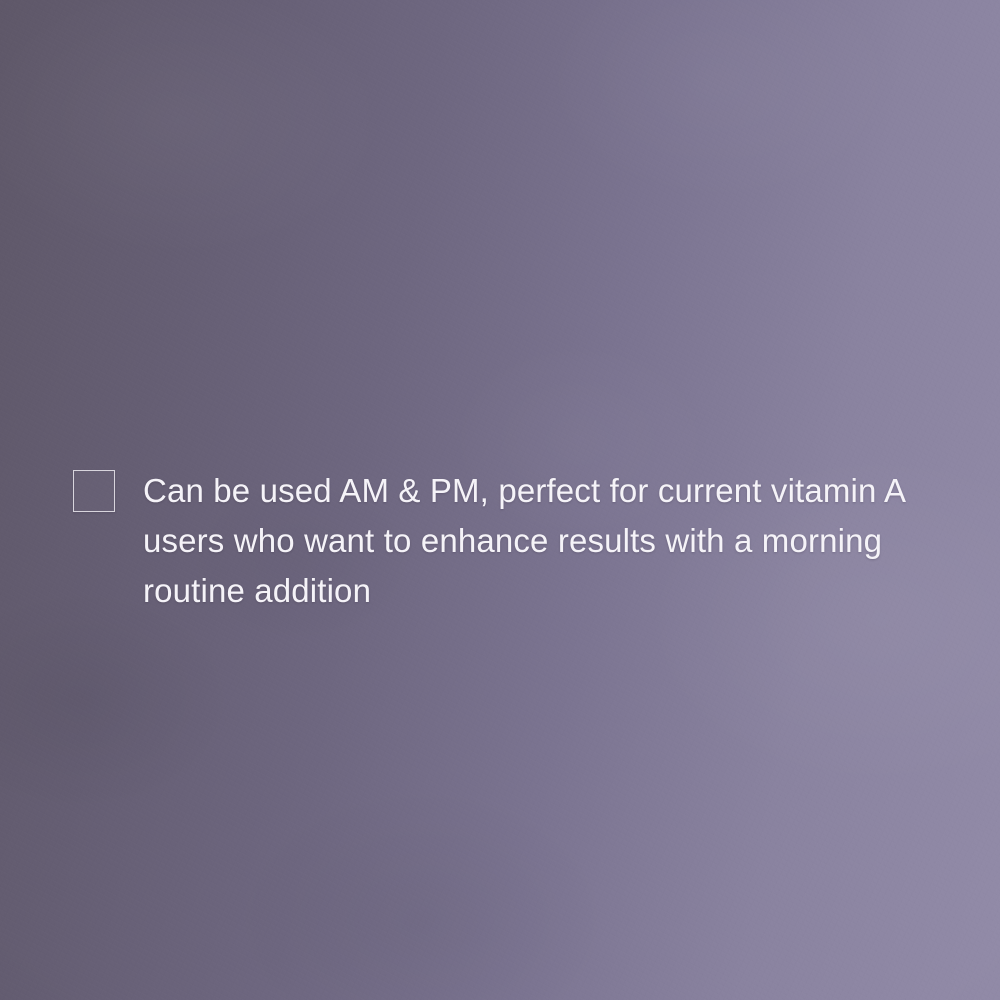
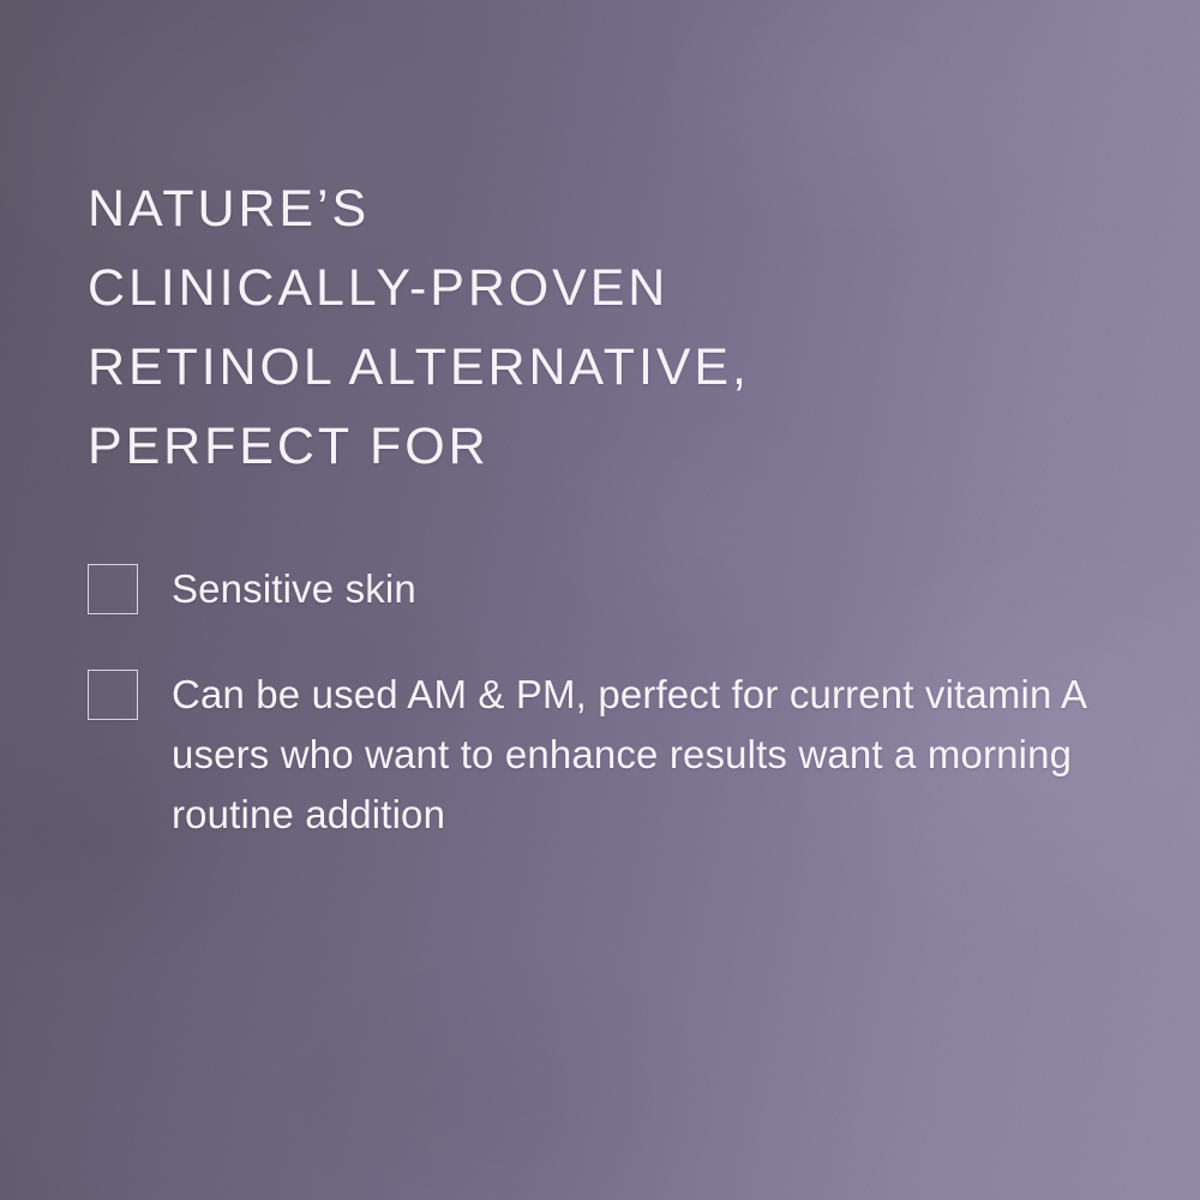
+ NATURE’S
+ CLINICALLY-PROVEN
+ RETINOL ALTERNATIVE,
+ PERFECT FOR
+ Sensitive skin
- Can be used AM & PM, perfect for current vitamin A users who want to enhance results with a morning routine addition
+ Can be used AM & PM, perfect for current vitamin A users who want to enhance results want a morning routine addition
